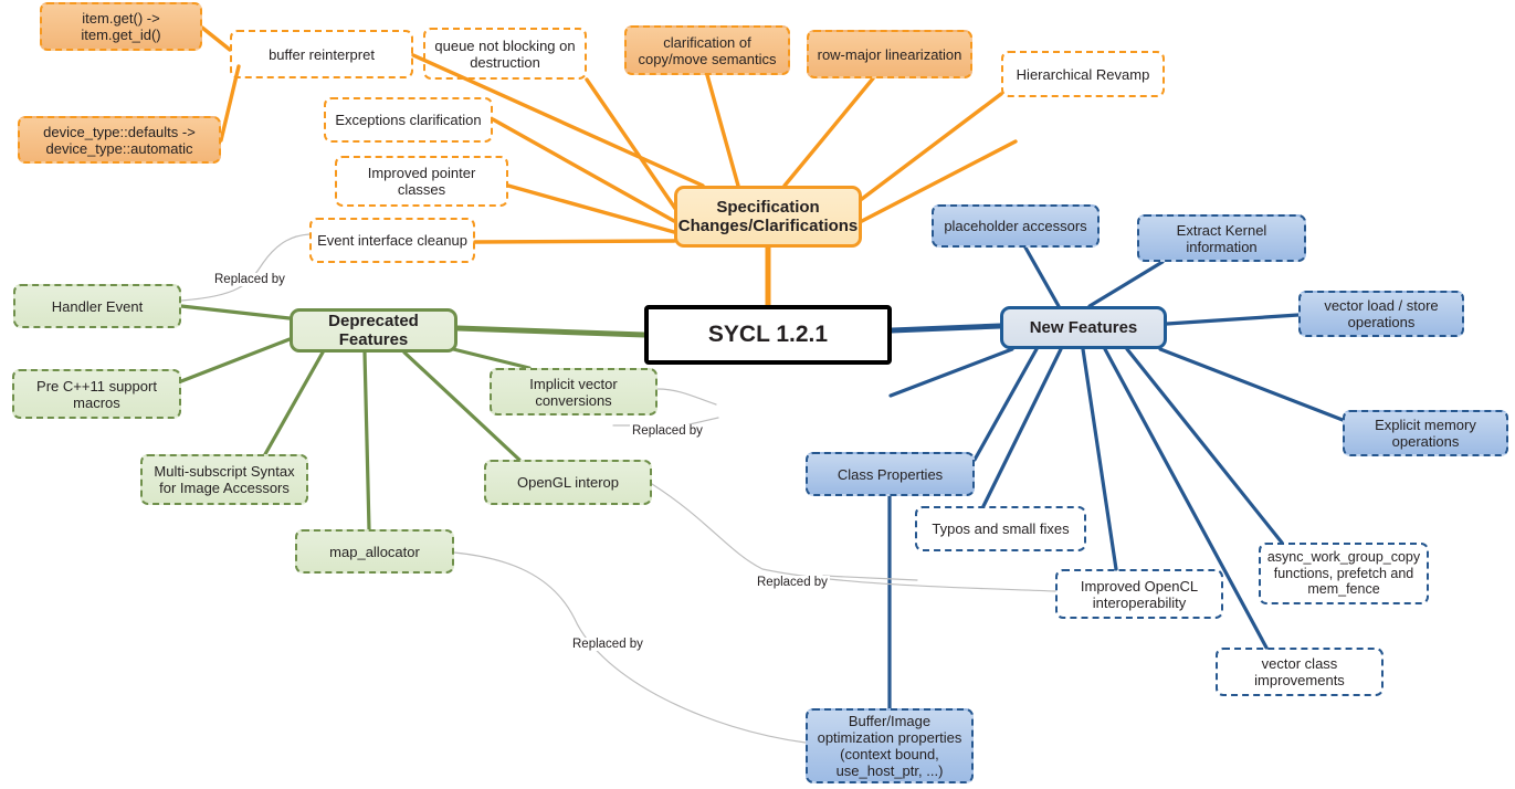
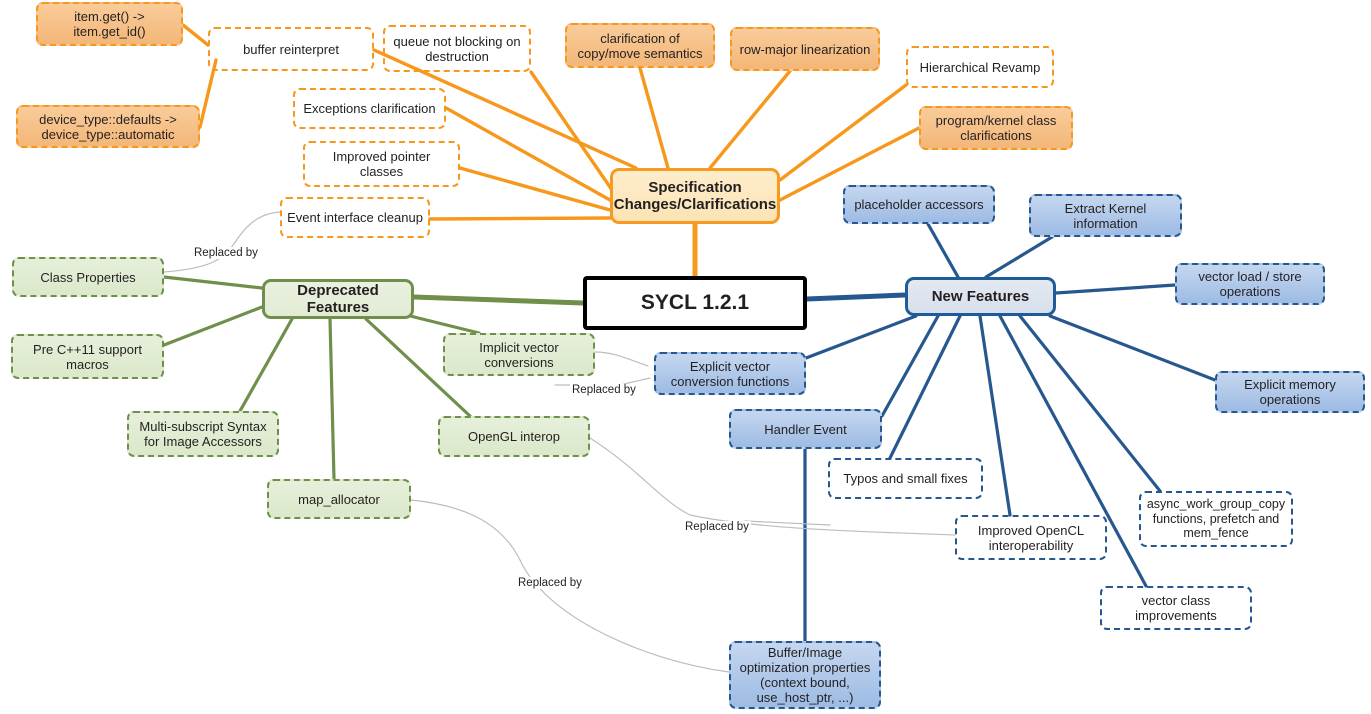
  SYCL 1.2.1
  Specification
  Changes/Clarifications
  Deprecated Features
  New Features
  item.get() ->
  item.get_id()
  device_type::defaults ->
  device_type::automatic
  buffer reinterpret
  queue not blocking on
  destruction
  clarification of
  copy/move semantics
  row-major linearization
  Hierarchical Revamp
+ program/kernel class
+ clarifications
  Exceptions clarification
  Improved pointer
  classes
  Event interface cleanup
- Handler Event
+ Class Properties
  Pre C++11 support
  macros
  Multi-subscript Syntax
  for Image Accessors
  map_allocator
  OpenGL interop
  Implicit vector
  conversions
  placeholder accessors
  Extract Kernel
  information
  vector load / store
  operations
  Explicit memory
  operations
  async_work_group_copy
  functions, prefetch and
  mem_fence
  vector class
  improvements
  Improved OpenCL
  interoperability
  Typos and small fixes
- Class Properties
+ Handler Event
+ Explicit vector
+ conversion functions
  Buffer/Image
  optimization properties
  (context bound,
  use_host_ptr, ...)
  Replaced by
  Replaced by
  Replaced by
  Replaced by
